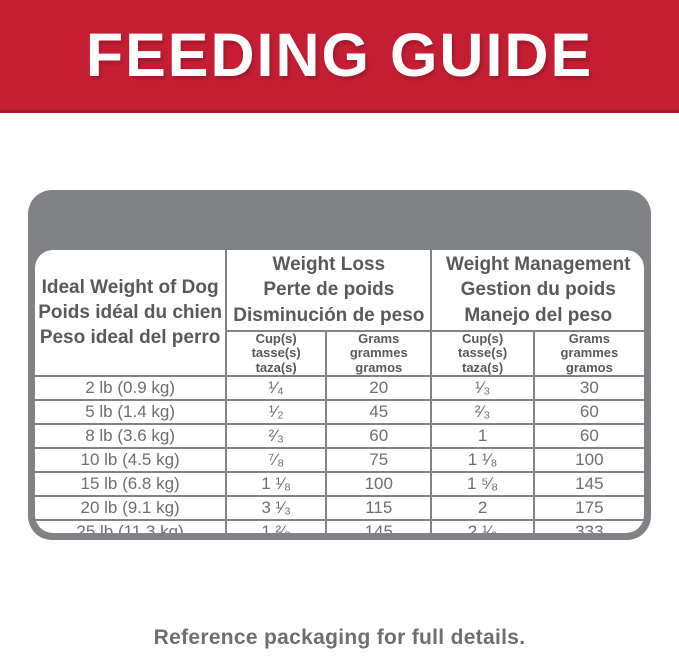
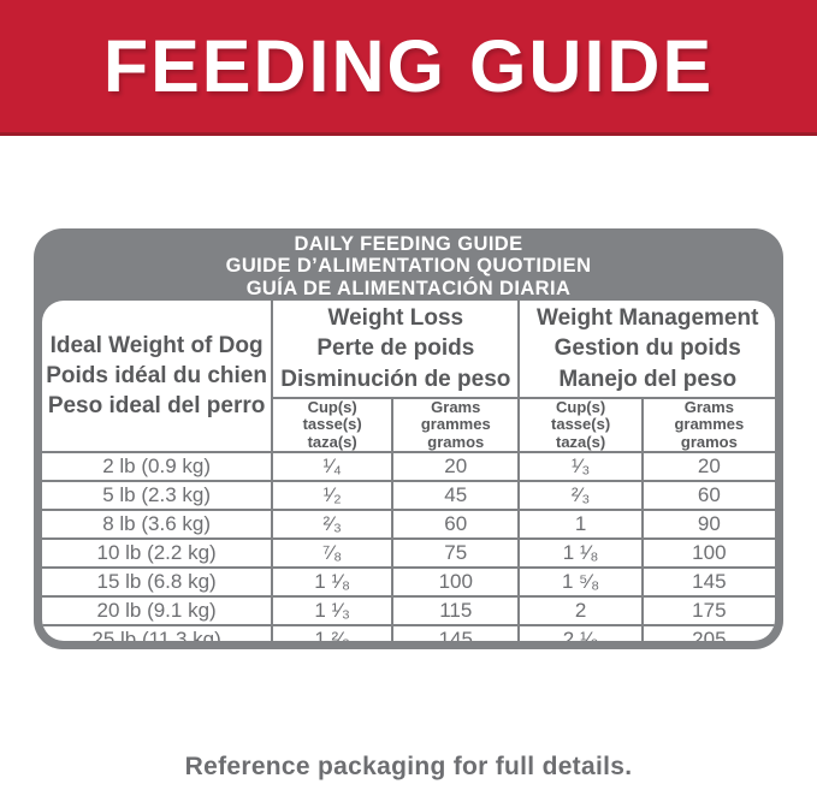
  FEEDING GUIDE
+ DAILY FEEDING GUIDE
+ GUIDE D’ALIMENTATION QUOTIDIEN
+ GUÍA DE ALIMENTACIÓN DIARIA
  Ideal Weight of Dog Poids idéal du chien Peso ideal del perro	Weight Loss Perte de poids Disminución de peso	Weight Management Gestion du poids Manejo del peso
  Cup(s) tasse(s) taza(s)	Grams grammes gramos	Cup(s) tasse(s) taza(s)	Grams grammes gramos
- 2 lb (0.9 kg)	¹⁄₄	20	¹⁄₃	30
+ 2 lb (0.9 kg)	¹⁄₄	20	¹⁄₃	20
- 5 lb (1.4 kg)	¹⁄₂	45	²⁄₃	60
+ 5 lb (2.3 kg)	¹⁄₂	45	²⁄₃	60
- 8 lb (3.6 kg)	²⁄₃	60	1	60
+ 8 lb (3.6 kg)	²⁄₃	60	1	90
- 10 lb (4.5 kg)	⁷⁄₈	75	1 ¹⁄₈	100
+ 10 lb (2.2 kg)	⁷⁄₈	75	1 ¹⁄₈	100
  15 lb (6.8 kg)	1 ¹⁄₈	100	1 ⁵⁄₈	145
- 20 lb (9.1 kg)	3 ¹⁄₃	115	2	175
+ 20 lb (9.1 kg)	1 ¹⁄₃	115	2	175
- 25 lb (11.3 kg)	1 ²⁄₃	145	2 ¹⁄₃	333
+ 25 lb (11.3 kg)	1 ²⁄₃	145	2 ¹⁄₃	205
  Reference packaging for full details.
